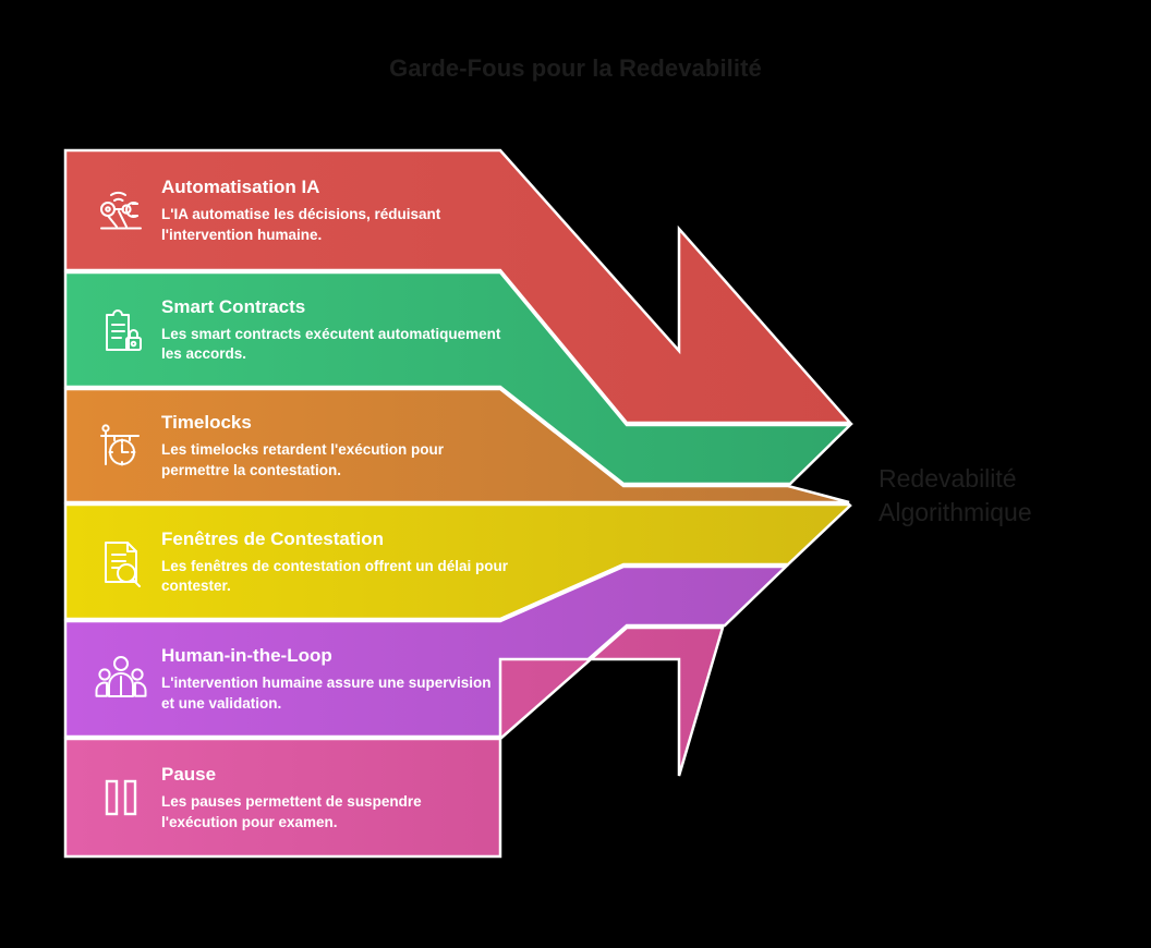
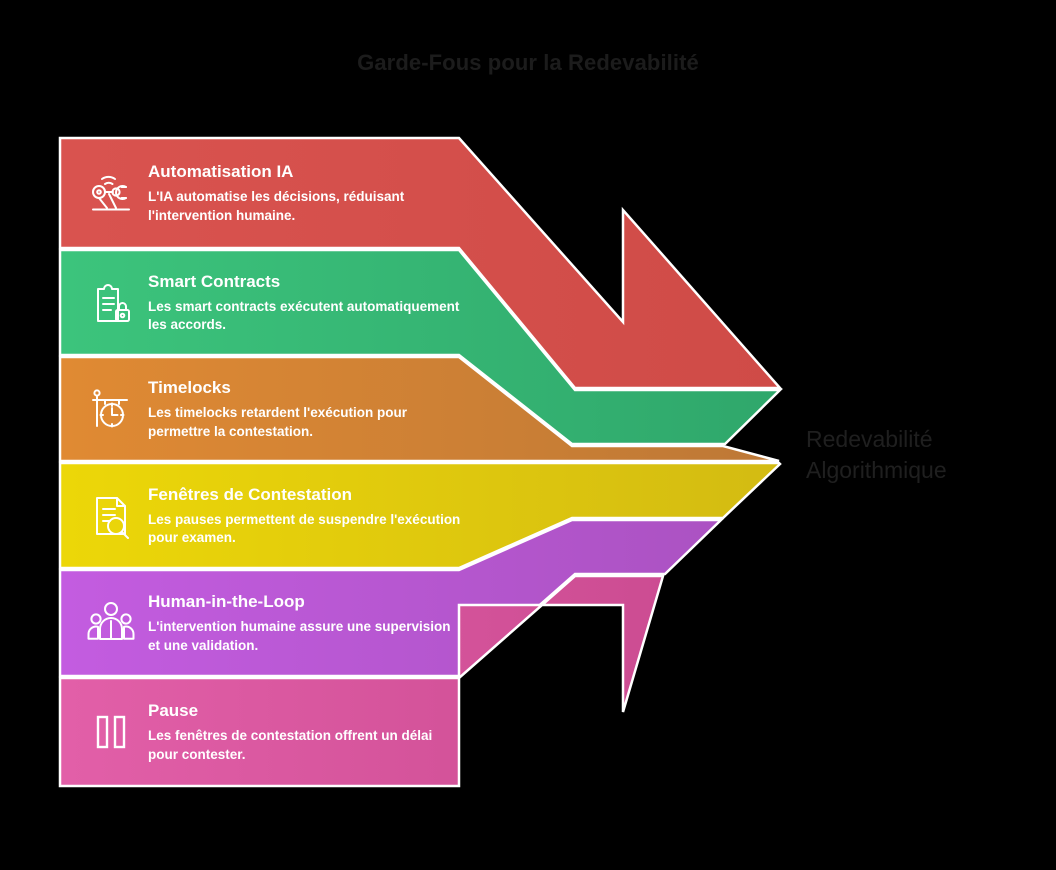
  Garde-Fous pour la Redevabilité
  Automatisation IA
  L'IA automatise les décisions, réduisant l'intervention humaine.
  Smart Contracts
  Les smart contracts exécutent automatiquement les accords.
  Timelocks
  Les timelocks retardent l'exécution pour permettre la contestation.
  Fenêtres de Contestation
- Les fenêtres de contestation offrent un délai pour contester.
+ Les pauses permettent de suspendre l'exécution pour examen.
  Human-in-the-Loop
  L'intervention humaine assure une supervision et une validation.
  Pause
- Les pauses permettent de suspendre l'exécution pour examen.
+ Les fenêtres de contestation offrent un délai pour contester.
  Redevabilité
  Algorithmique
